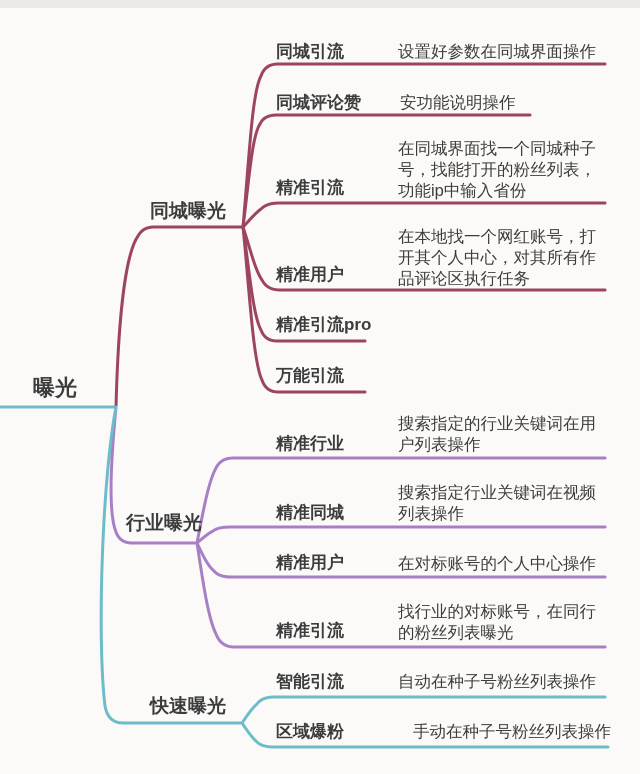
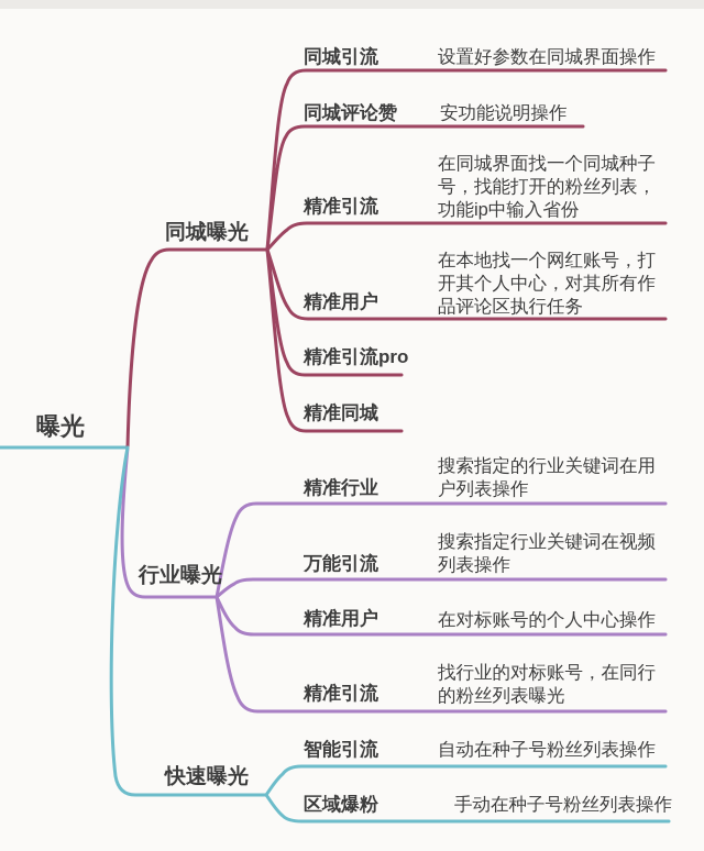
  曝光
  同城曝光
  行业曝光
  快速曝光
  同城引流
  设置好参数在同城界面操作
  同城评论赞
  安功能说明操作
  精准引流
  在同城界面找一个同城种子号，找能打开的粉丝列表，功能ip中输入省份
  精准用户
  在本地找一个网红账号，打开其个人中心，对其所有作品评论区执行任务
  精准引流pro
- 万能引流
+ 精准同城
  精准行业
  搜索指定的行业关键词在用户列表操作
- 精准同城
+ 万能引流
  搜索指定行业关键词在视频列表操作
  精准用户
  在对标账号的个人中心操作
  精准引流
  找行业的对标账号，在同行的粉丝列表曝光
  智能引流
  自动在种子号粉丝列表操作
  区域爆粉
  手动在种子号粉丝列表操作
